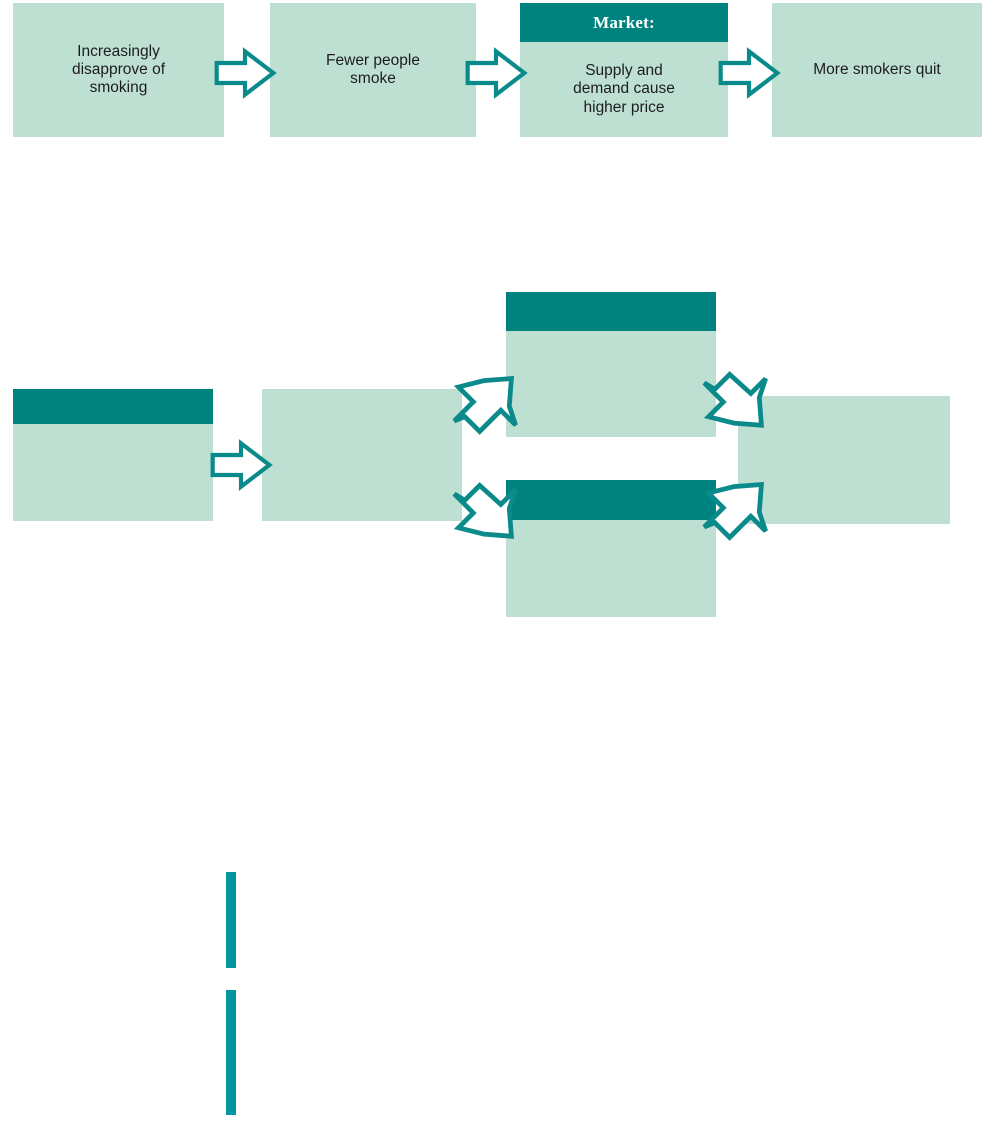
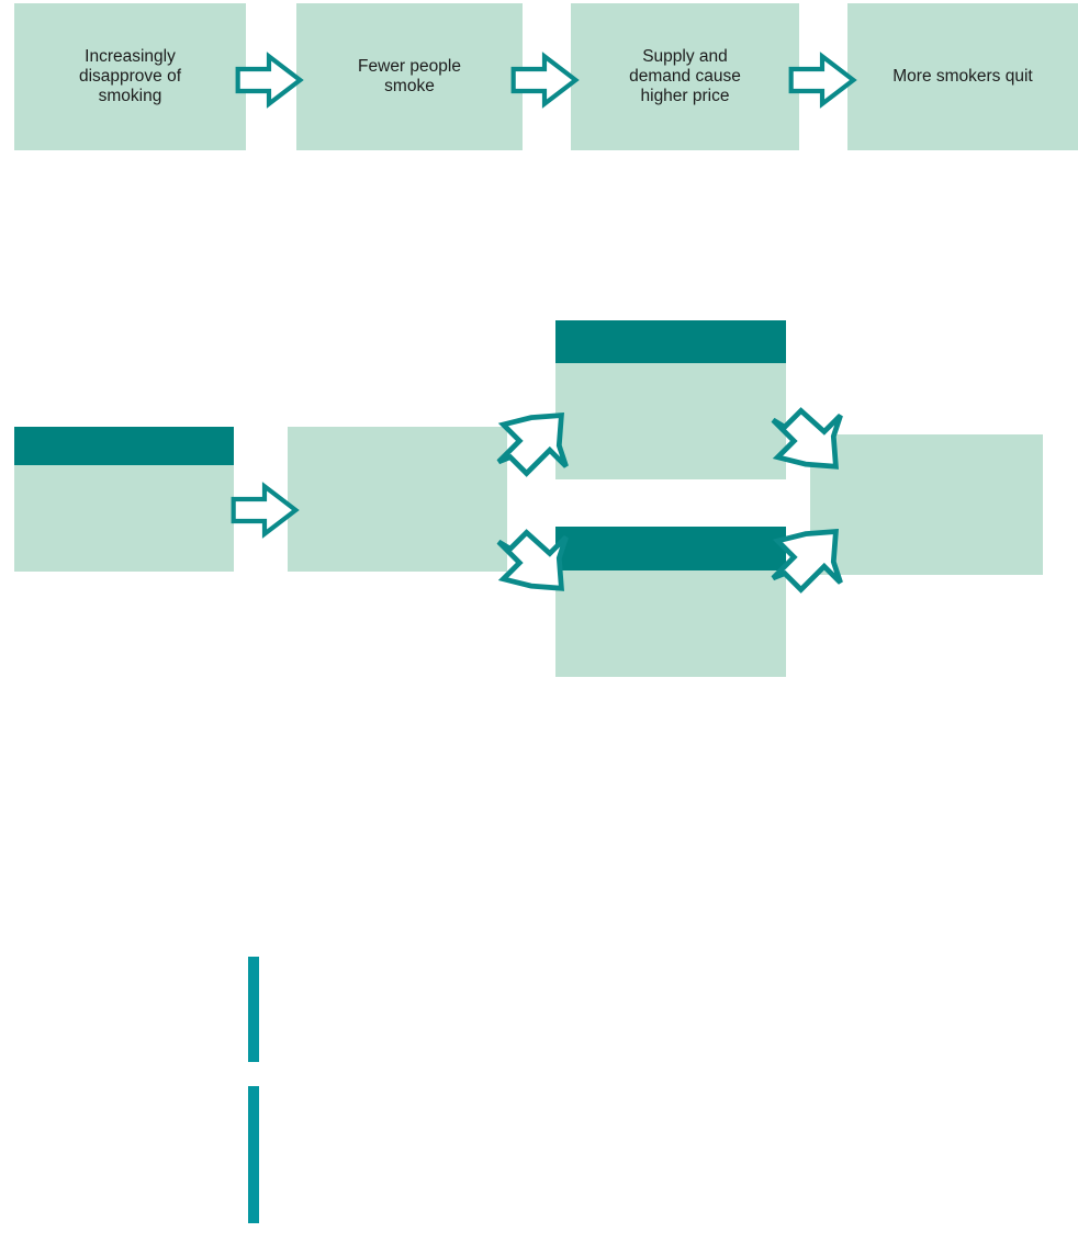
  Increasingly
  disapprove of
  smoking
  Fewer people
  smoke
- Market:
  Supply and
  demand cause
  higher price
  More smokers quit
